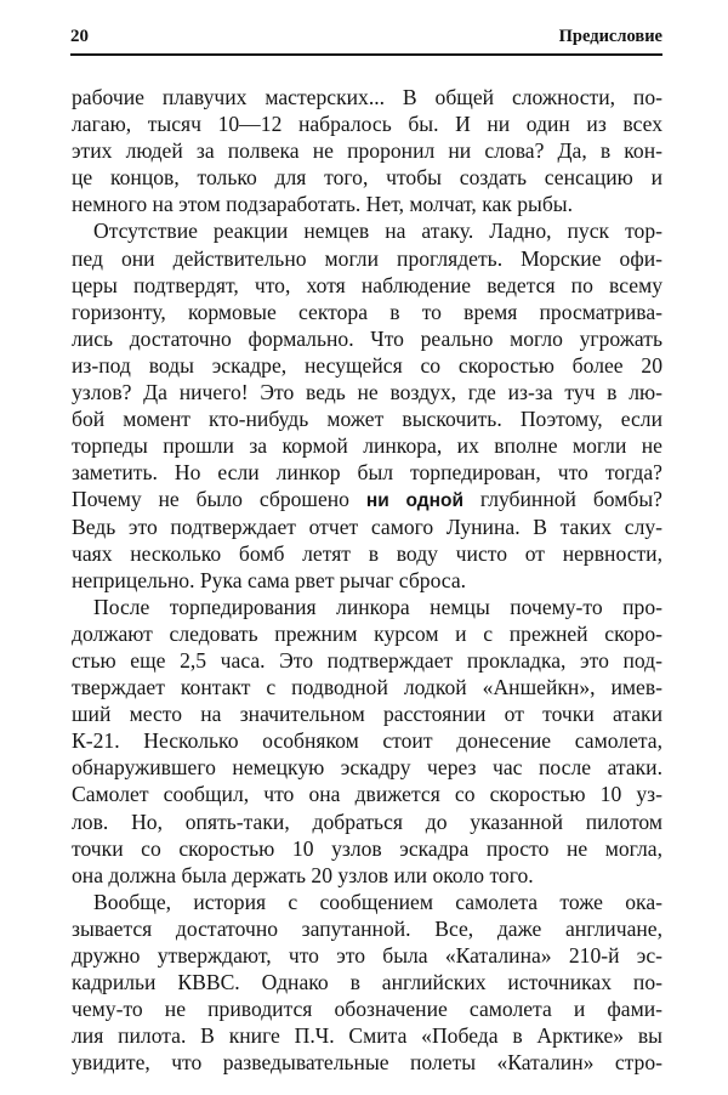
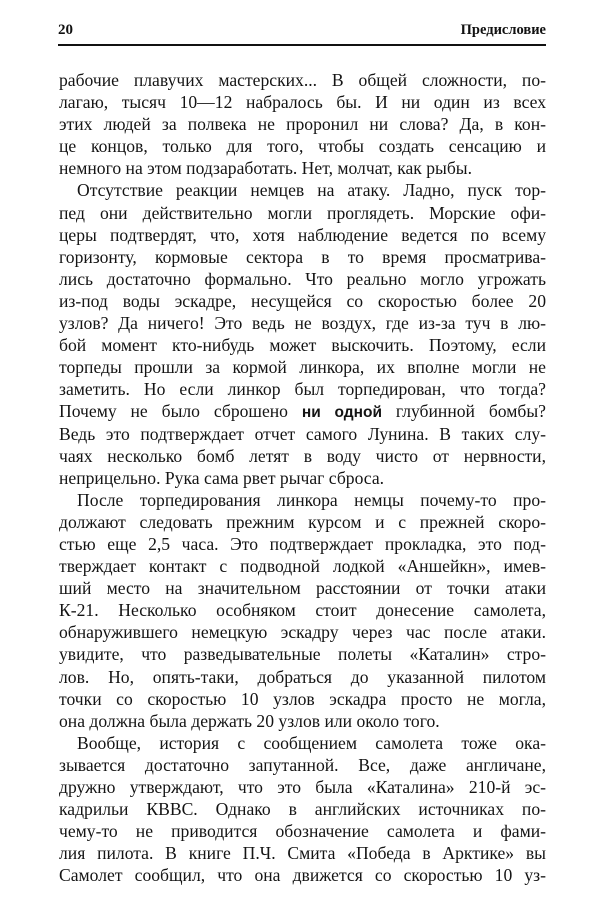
  20
  Предисловие
  рабочие плавучих мастерских... В общей сложности, по-
  лагаю, тысяч 10—12 набралось бы. И ни один из всех
  этих людей за полвека не проронил ни слова? Да, в кон-
  це концов, только для того, чтобы создать сенсацию и
  немного на этом подзаработать. Нет, молчат, как рыбы.
  Отсутствие реакции немцев на атаку. Ладно, пуск тор-
  пед они действительно могли проглядеть. Морские офи-
  церы подтвердят, что, хотя наблюдение ведется по всему
  горизонту, кормовые сектора в то время просматрива-
  лись достаточно формально. Что реально могло угрожать
  из-под воды эскадре, несущейся со скоростью более 20
  узлов? Да ничего! Это ведь не воздух, где из-за туч в лю-
  бой момент кто-нибудь может выскочить. Поэтому, если
  торпеды прошли за кормой линкора, их вполне могли не
  заметить. Но если линкор был торпедирован, что тогда?
  Почему не было сброшено ни одной глубинной бомбы?
  Ведь это подтверждает отчет самого Лунина. В таких слу-
  чаях несколько бомб летят в воду чисто от нервности,
  неприцельно. Рука сама рвет рычаг сброса.
  После торпедирования линкора немцы почему-то про-
  должают следовать прежним курсом и с прежней скоро-
  стью еще 2,5 часа. Это подтверждает прокладка, это под-
  тверждает контакт с подводной лодкой «Аншейкн», имев-
  ший место на значительном расстоянии от точки атаки
  К-21. Несколько особняком стоит донесение самолета,
  обнаружившего немецкую эскадру через час после атаки.
- Самолет сообщил, что она движется со скоростью 10 уз-
+ увидите, что разведывательные полеты «Каталин» стро-
  лов. Но, опять-таки, добраться до указанной пилотом
  точки со скоростью 10 узлов эскадра просто не могла,
  она должна была держать 20 узлов или около того.
  Вообще, история с сообщением самолета тоже ока-
  зывается достаточно запутанной. Все, даже англичане,
  дружно утверждают, что это была «Каталина» 210-й эс-
  кадрильи КВВС. Однако в английских источниках по-
  чему-то не приводится обозначение самолета и фами-
  лия пилота. В книге П.Ч. Смита «Победа в Арктике» вы
- увидите, что разведывательные полеты «Каталин» стро-
+ Самолет сообщил, что она движется со скоростью 10 уз-
